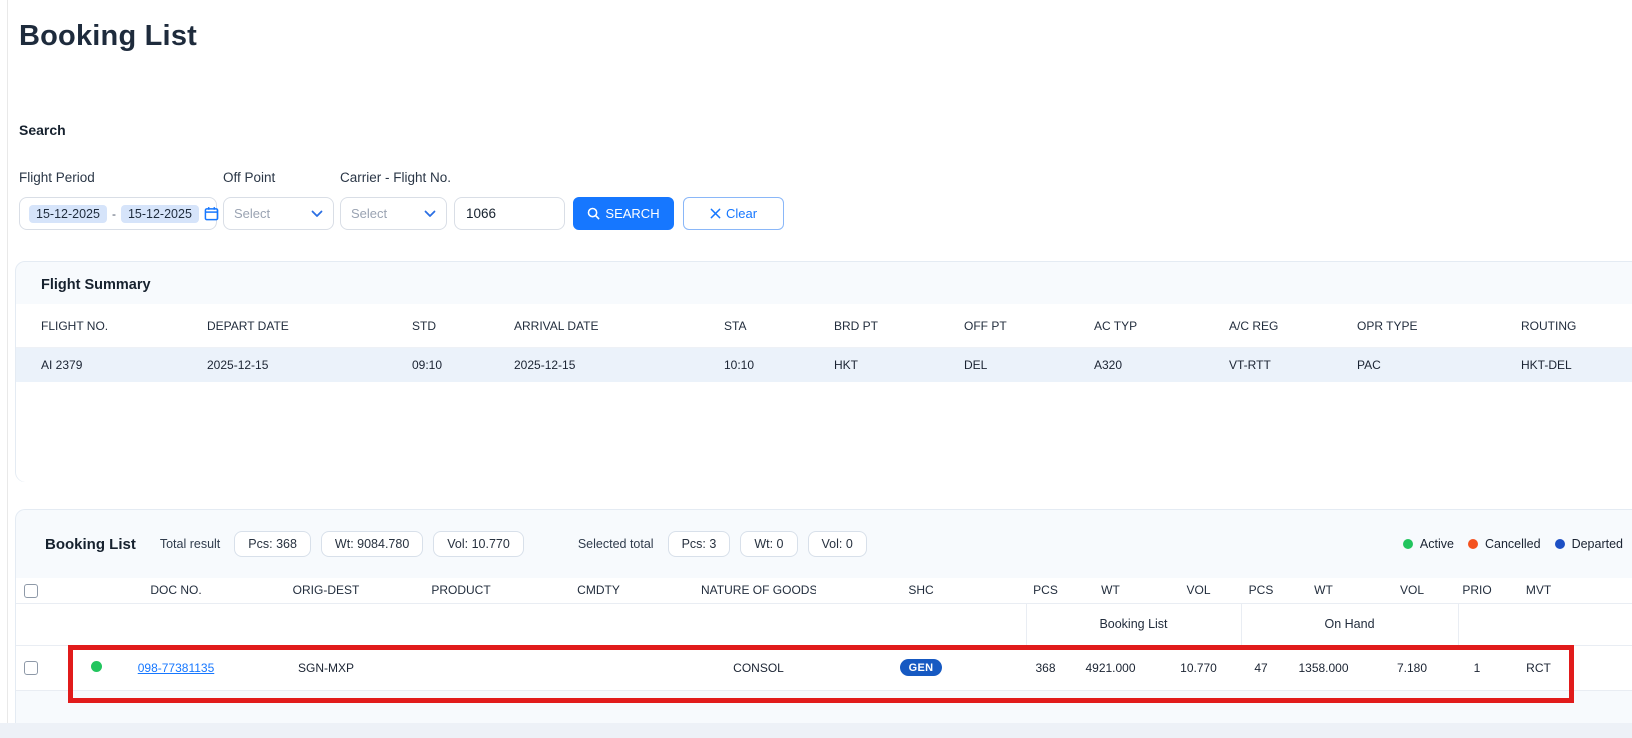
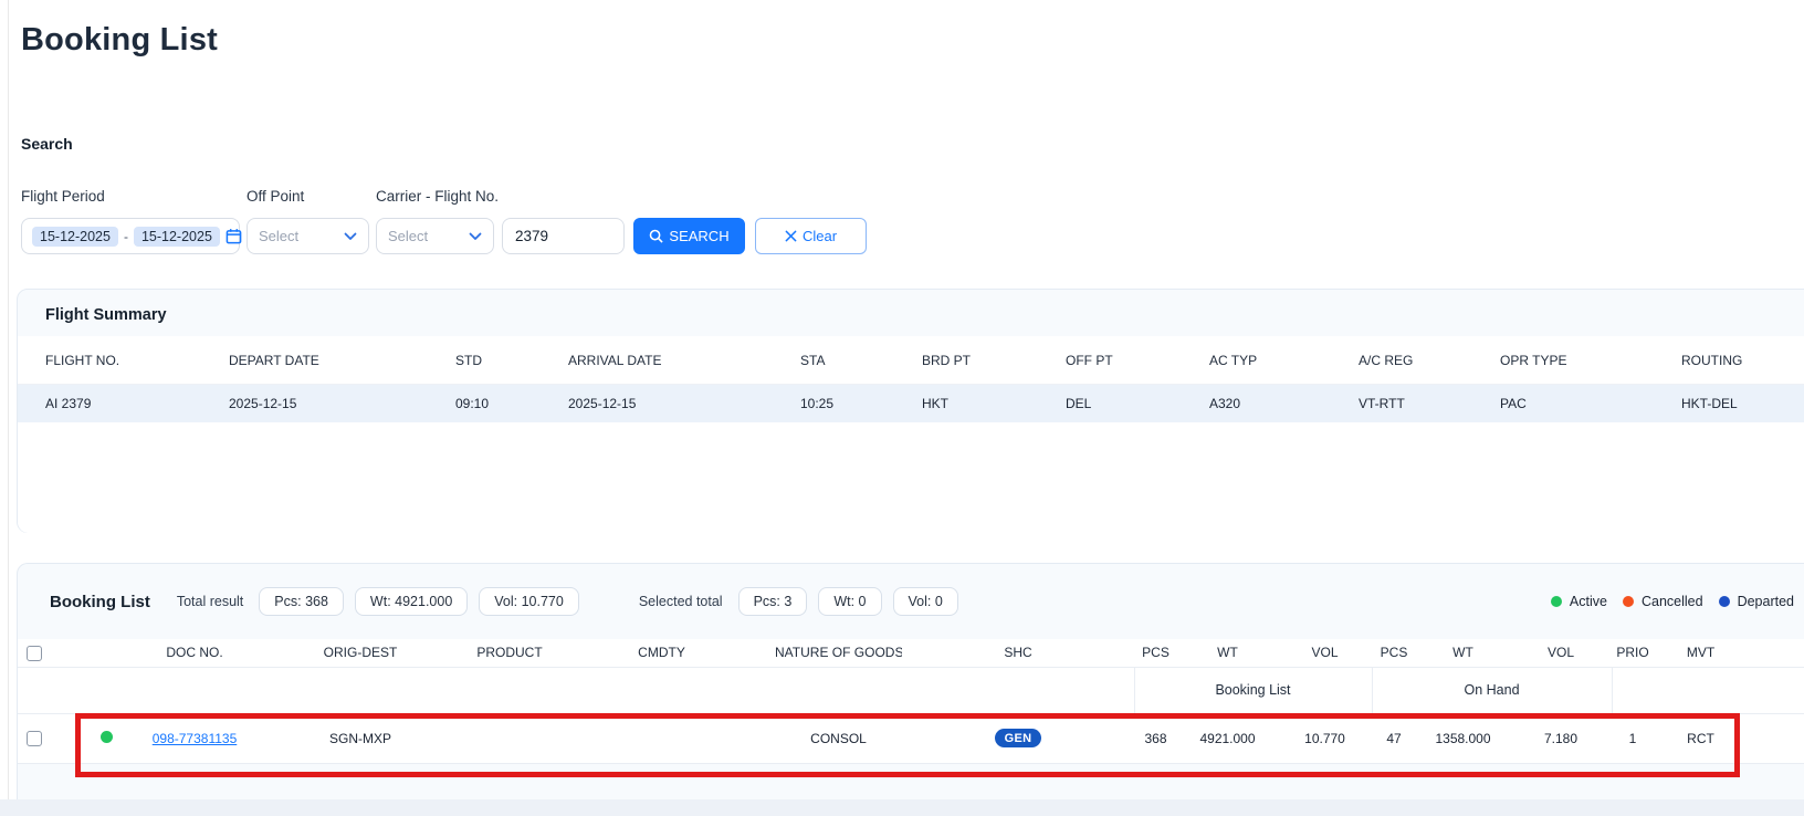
  Booking List
  Search
  Flight Period
  Off Point
  Carrier - Flight No.
  15-12-2025
  -
  15-12-2025
  Select
  Select
- 1066
+ 2379
  SEARCH
  Clear
  Flight Summary
  FLIGHT NO.	DEPART DATE	STD	ARRIVAL DATE	STA	BRD PT	OFF PT	AC TYP	A/C REG	OPR TYPE	ROUTING
- AI 2379	2025-12-15	09:10	2025-12-15	10:10	HKT	DEL	A320	VT-RTT	PAC	HKT-DEL
+ AI 2379	2025-12-15	09:10	2025-12-15	10:25	HKT	DEL	A320	VT-RTT	PAC	HKT-DEL
  Booking List
  Total result
  Pcs: 368
- Wt: 9084.780
+ Wt: 4921.000
  Vol: 10.770
  Selected total
  Pcs: 3
  Wt: 0
  Vol: 0
  Active
  Cancelled
  Departed
  	Booking List	On Hand
  		DOC NO.	ORIG-DEST	PRODUCT	CMDTY	NATURE OF GOODS	SHC	PCS	WT	VOL	PCS	WT	VOL	PRIO	MVT
  		098-77381135	SGN-MXP			CONSOL	GEN	368	4921.000	10.770	47	1358.000	7.180	1	RCT
